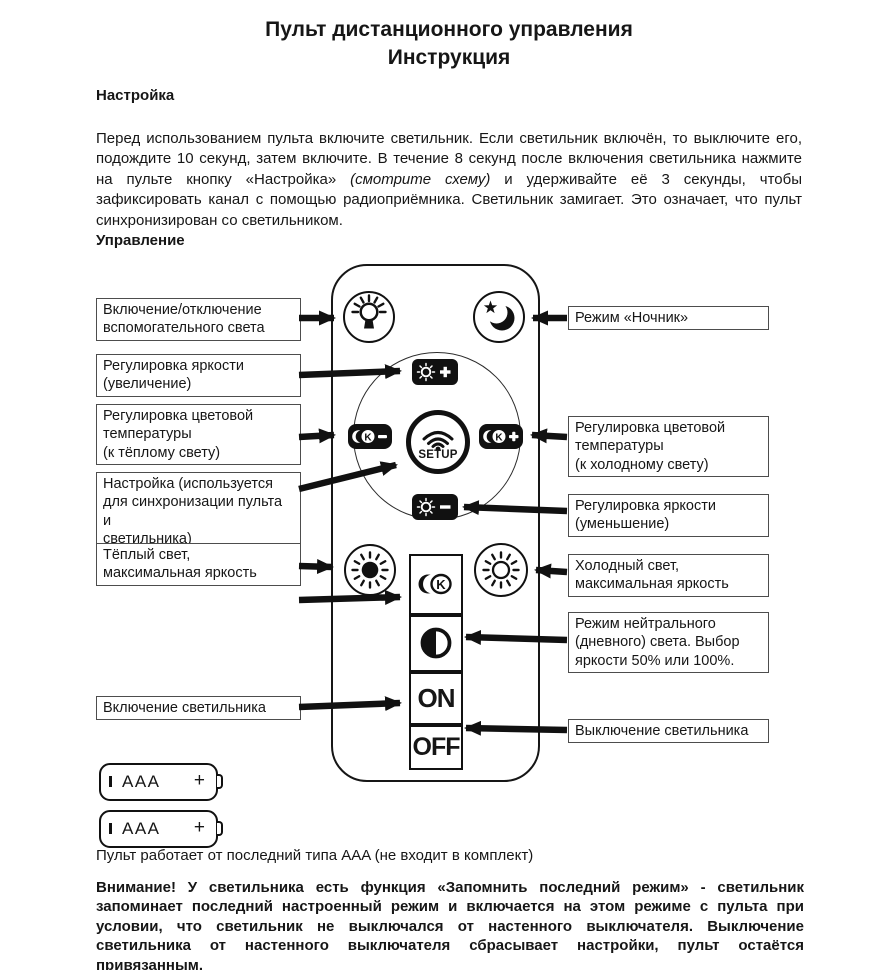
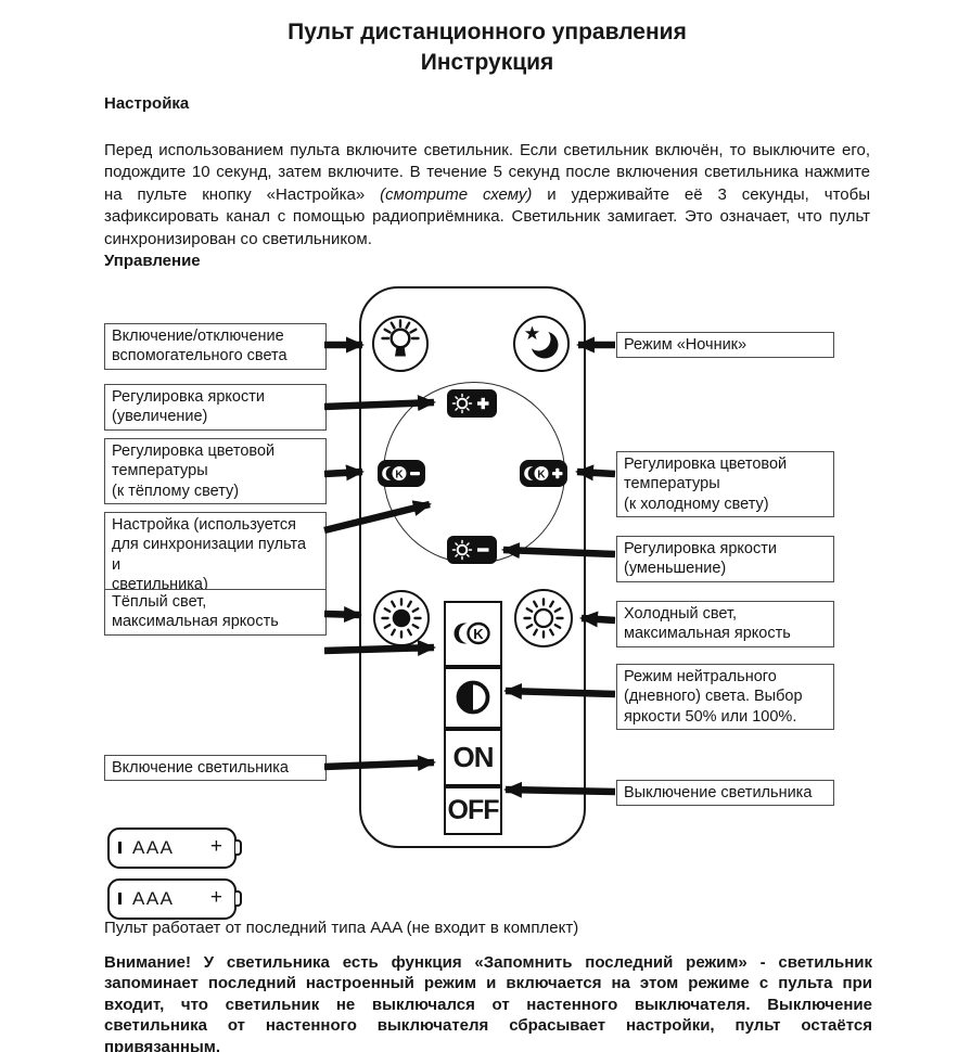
  Пульт дистанционного управления
  Инструкция
  Настройка
- Перед использованием пульта включите светильник. Если светильник включён, то выключите его, подождите 10 секунд, затем включите. В течение 8 секунд после включения светильника нажмите на пульте кнопку «Настройка» (смотрите схему) и удерживайте её 3 секунды, чтобы зафиксировать канал с помощью радиоприёмника. Светильник замигает. Это означает, что пульт синхронизирован со светильником.
+ Перед использованием пульта включите светильник. Если светильник включён, то выключите его, подождите 10 секунд, затем включите. В течение 5 секунд после включения светильника нажмите на пульте кнопку «Настройка» (смотрите схему) и удерживайте её 3 секунды, чтобы зафиксировать канал с помощью радиоприёмника. Светильник замигает. Это означает, что пульт синхронизирован со светильником.
  Управление
  Включение/отключение
  вспомогательного света
  Регулировка яркости
  (увеличение)
  Регулировка цветовой
  температуры
  (к тёплому свету)
  Настройка (используется
  для синхронизации пульта и
  светильника)
  Тёплый свет,
  максимальная яркость
  Включение светильника
  Режим «Ночник»
  Регулировка цветовой
  температуры
  (к холодному свету)
  Регулировка яркости
  (уменьшение)
  Холодный свет,
  максимальная яркость
  Режим нейтрального
  (дневного) света. Выбор
  яркости 50% или 100%.
  Выключение светильника
  K
  K
- SETUP
  K
  ON
  OFF
  AAA
  +
  AAA
  +
  Пульт работает от последний типа AAA (не входит в комплект)
- Внимание! У светильника есть функция «Запомнить последний режим» - светильник запоминает последний настроенный режим и включается на этом режиме с пульта при условии, что светильник не выключался от настенного выключателя. Выключение светильника от настенного выключателя сбрасывает настройки, пульт остаётся привязанным.
+ Внимание! У светильника есть функция «Запомнить последний режим» - светильник запоминает последний настроенный режим и включается на этом режиме с пульта при входит, что светильник не выключался от настенного выключателя. Выключение светильника от настенного выключателя сбрасывает настройки, пульт остаётся привязанным.
